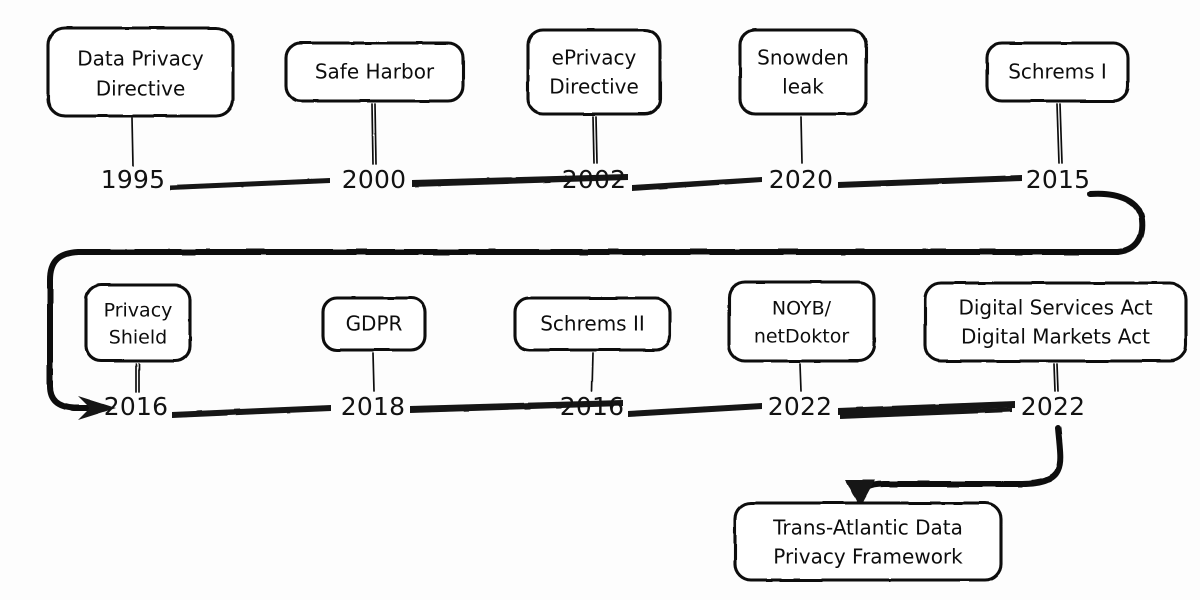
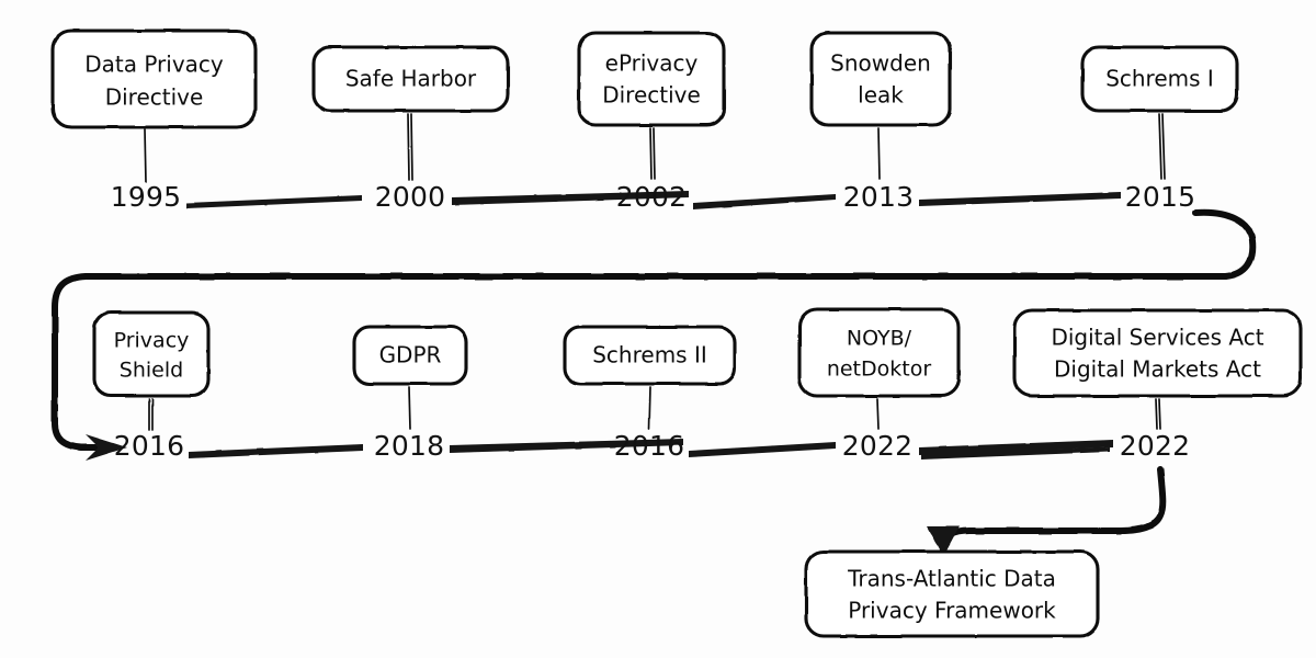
  Data Privacy
  Directive
  Safe Harbor
  ePrivacy
  Directive
  Snowden
  leak
  Schrems I
  1995
  2000
  2002
- 2020
+ 2013
  2015
  Privacy
  Shield
  GDPR
  Schrems II
  NOYB/
  netDoktor
  Digital Services Act
  Digital Markets Act
  2016
  2018
  2016
  2022
  2022
  Trans-Atlantic Data
  Privacy Framework
